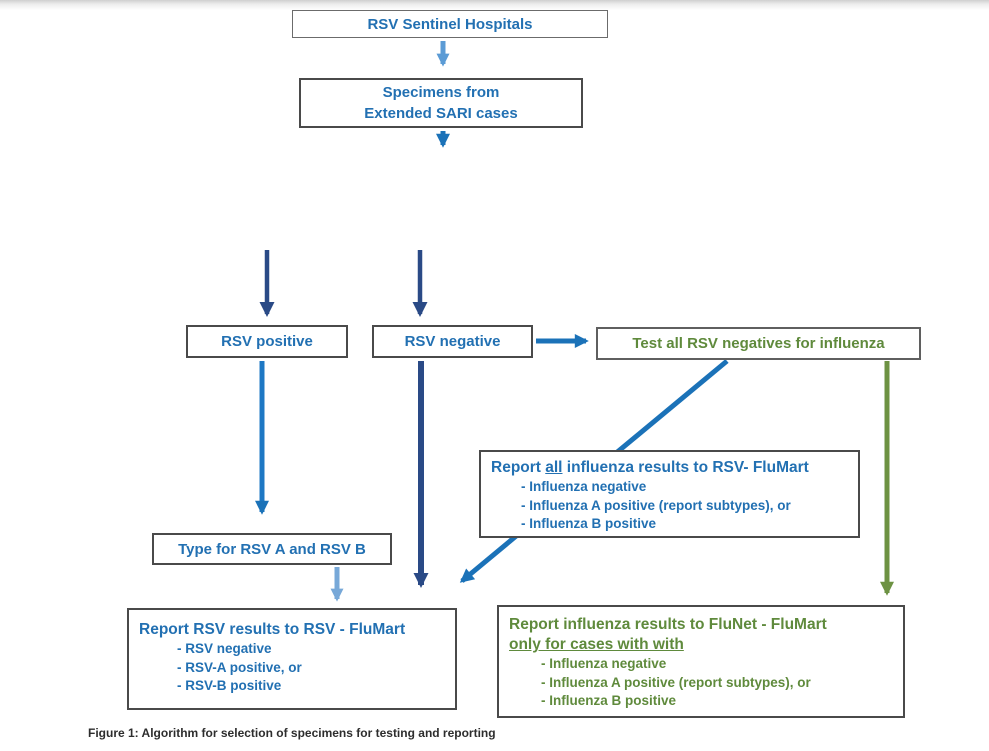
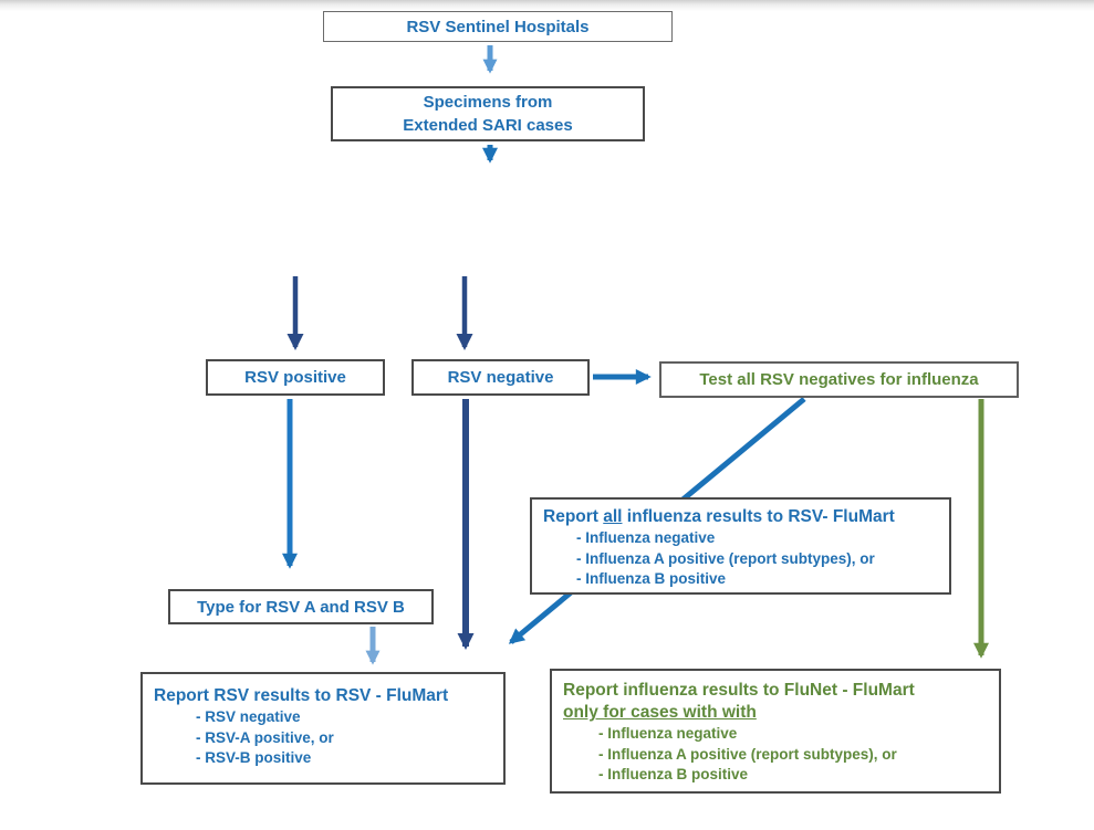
  RSV Sentinel Hospitals
  Specimens from
  Extended SARI cases
  RSV positive
  RSV negative
  Test all RSV negatives for influenza
  Report all influenza results to RSV- FluMart
  - Influenza negative
  - Influenza A positive (report subtypes), or
  - Influenza B positive
  Type for RSV A and RSV B
  Report RSV results to RSV - FluMart
  - RSV negative
  - RSV-A positive, or
  - RSV-B positive
  Report influenza results to FluNet - FluMart
  only for cases with with
  - Influenza negative
  - Influenza A positive (report subtypes), or
  - Influenza B positive
- Figure 1: Algorithm for selection of specimens for testing and reporting
